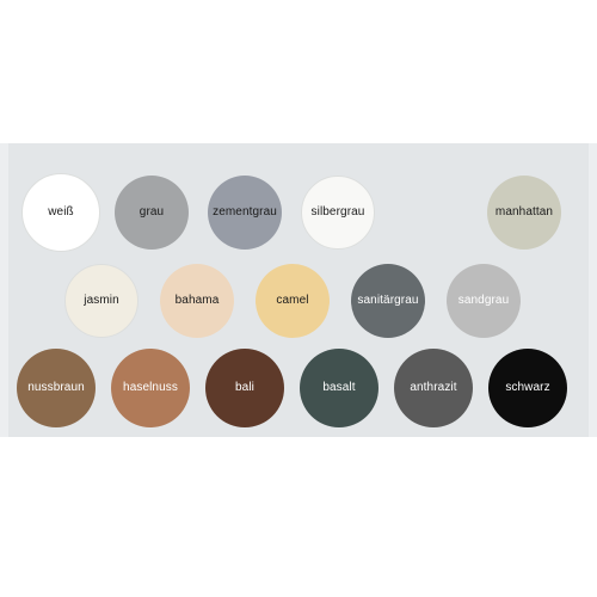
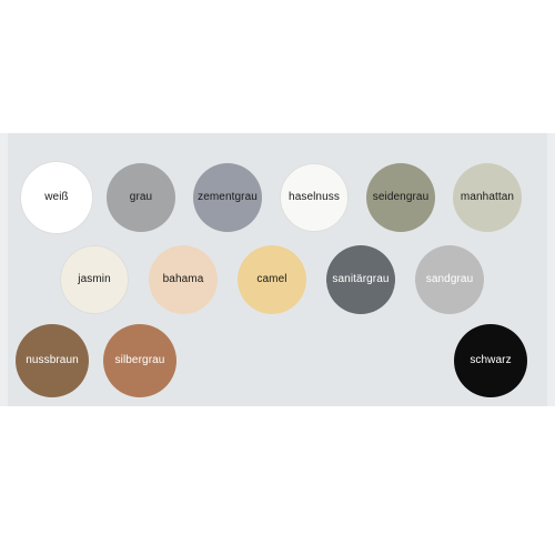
  weiß
  grau
  zementgrau
- silbergrau
+ haselnuss
+ seidengrau
  manhattan
  jasmin
  bahama
  camel
  sanitärgrau
  sandgrau
  nussbraun
- haselnuss
+ silbergrau
- bali
- basalt
- anthrazit
  schwarz
